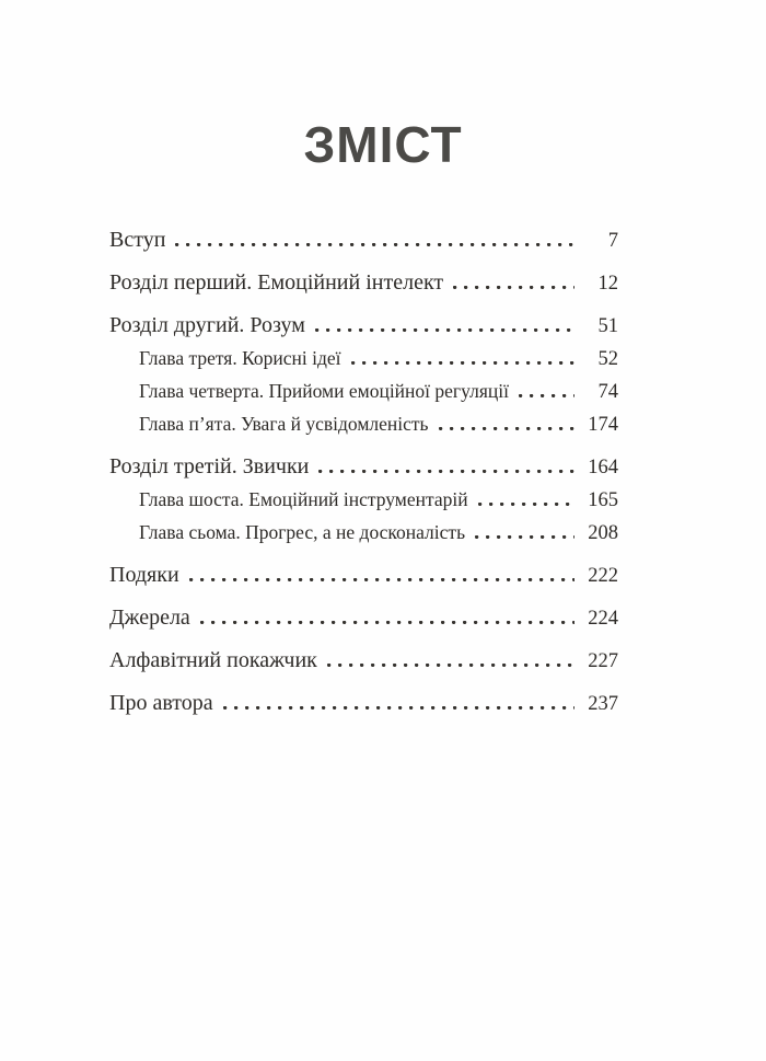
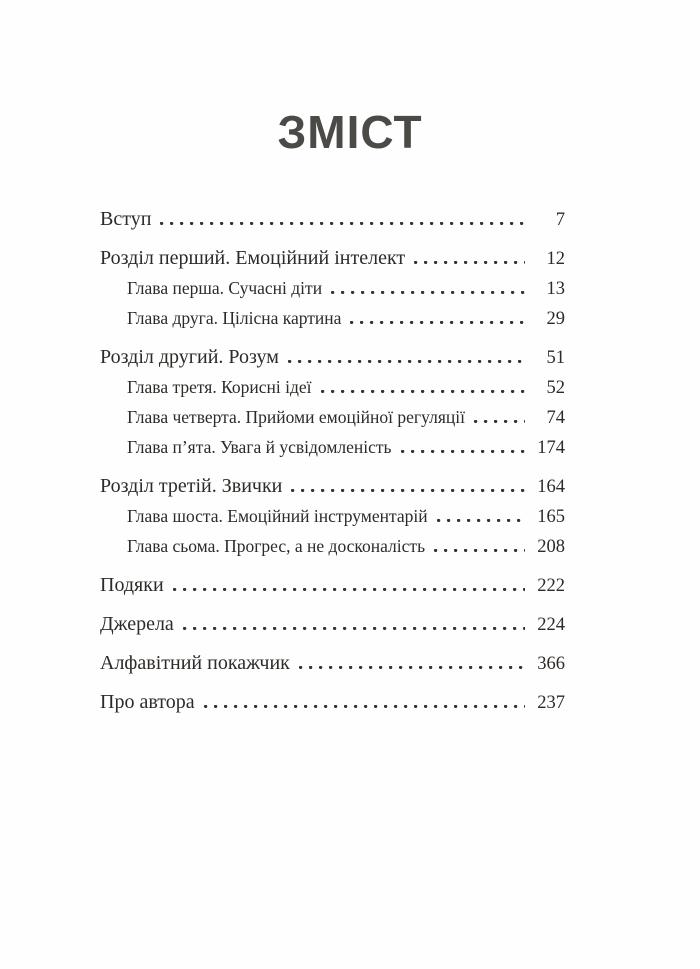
  ЗМІСТ
  Вступ
  7
  Розділ перший. Емоційний інтелект
  12
+ Глава перша. Сучасні діти
+ 13
+ Глава друга. Цілісна картина
+ 29
  Розділ другий. Розум
  51
  Глава третя. Корисні ідеї
  52
  Глава четверта. Прийоми емоційної регуляції
  74
  Глава п’ята. Увага й усвідомленість
  174
  Розділ третій. Звички
  164
  Глава шоста. Емоційний інструментарій
  165
  Глава сьома. Прогрес, а не досконалість
  208
  Подяки
  222
  Джерела
  224
  Алфавітний покажчик
- 227
+ 366
  Про автора
  237
